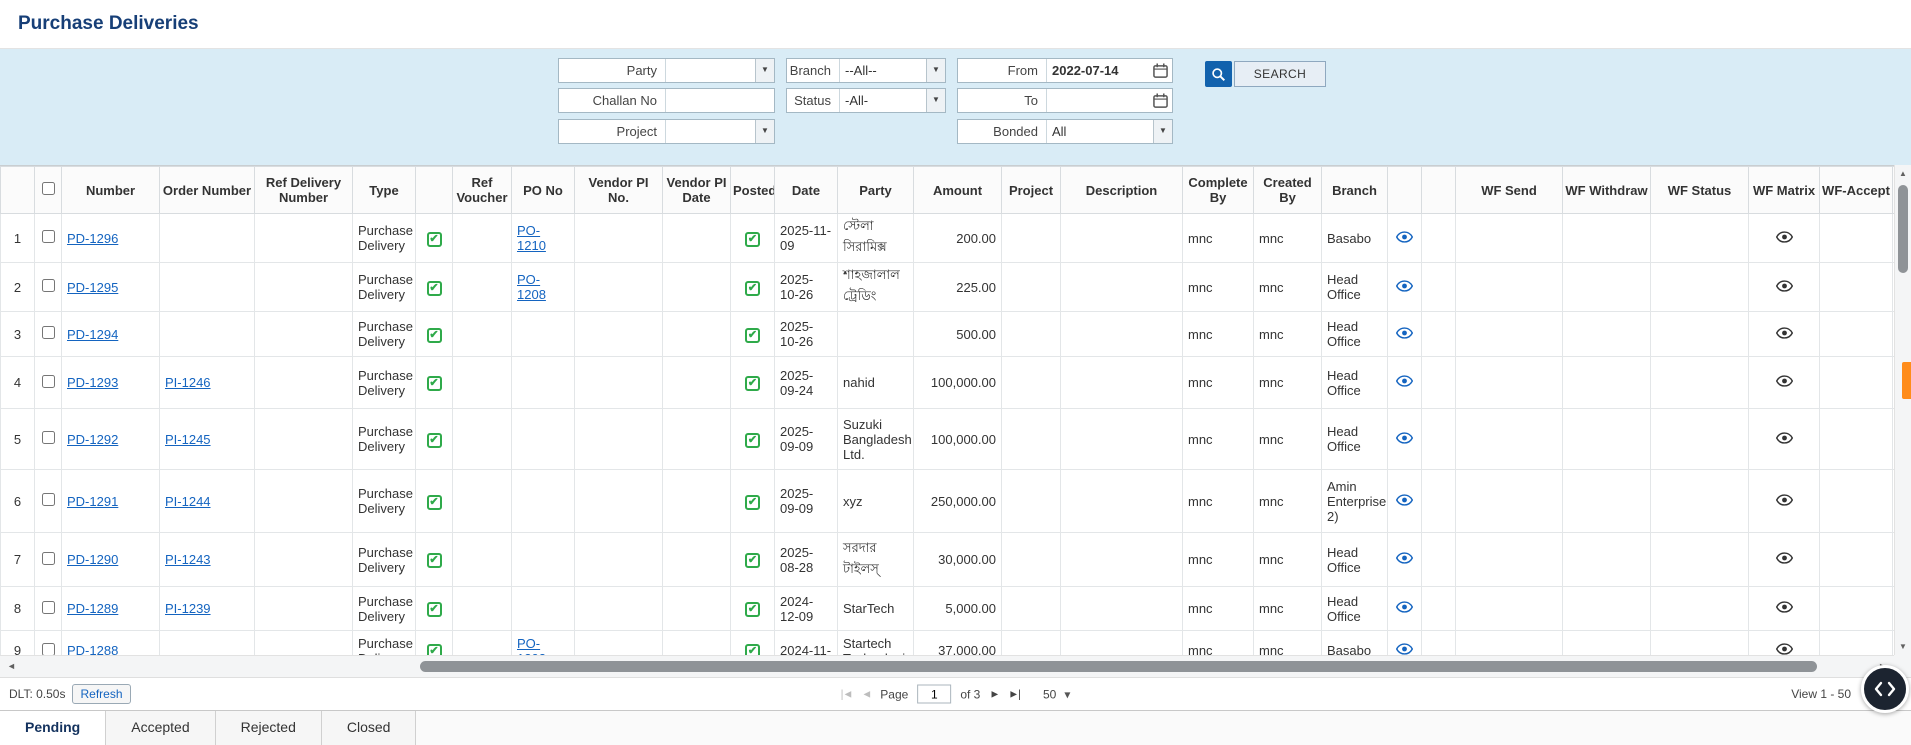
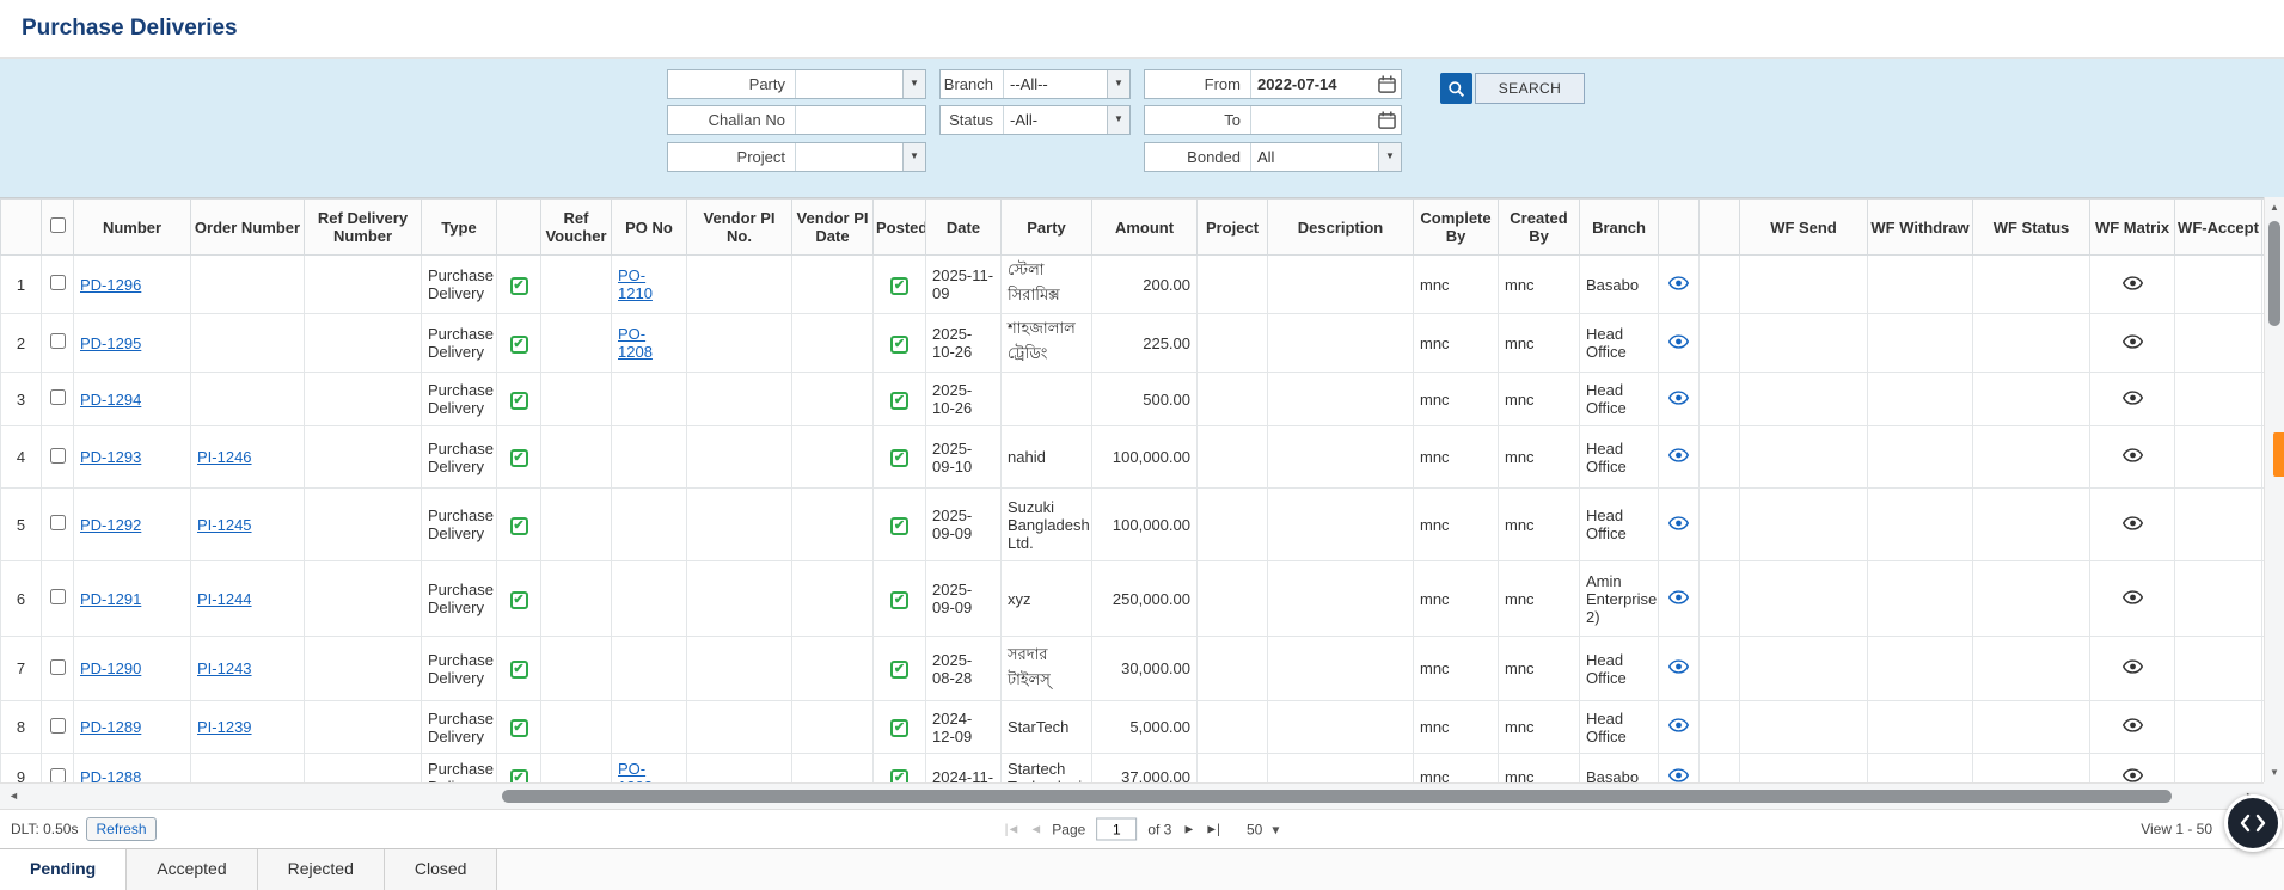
  Purchase Deliveries
  Party
  ▼
  Challan No
  Project
  ▼
  Branch
  --All--
  ▼
  Status
  -All-
  ▼
  From
  2022-07-14
  To
  Bonded
  All
  ▼
  SEARCH
  		Number	Order Number	Ref Delivery Number	Type		Ref Voucher	PO No	Vendor PI No.	Vendor PI Date	Posted	Date	Party	Amount	Project	Description	Complete By	Created By	Branch			WF Send	WF Withdraw	WF Status	WF Matrix	WF-Accept
  1		PD-1296			Purchase Delivery	✔		PO-1210			✔	2025-11-09	স্টেলা সিরামিক্স	200.00			mnc	mnc	Basabo
  2		PD-1295			Purchase Delivery	✔		PO-1208			✔	2025-10-26	শাহজালাল ট্রেডিং	225.00			mnc	mnc	Head Office
  3		PD-1294			Purchase Delivery	✔					✔	2025-10-26		500.00			mnc	mnc	Head Office
- 4		PD-1293	PI-1246		Purchase Delivery	✔					✔	2025-09-24	nahid	100,000.00			mnc	mnc	Head Office
+ 4		PD-1293	PI-1246		Purchase Delivery	✔					✔	2025-09-10	nahid	100,000.00			mnc	mnc	Head Office
  5		PD-1292	PI-1245		Purchase Delivery	✔					✔	2025-09-09	Suzuki Bangladesh Ltd.	100,000.00			mnc	mnc	Head Office
  6		PD-1291	PI-1244		Purchase Delivery	✔					✔	2025-09-09	xyz	250,000.00			mnc	mnc	Amin Enterprise 2)
  7		PD-1290	PI-1243		Purchase Delivery	✔					✔	2025-08-28	সরদার টাইলস্	30,000.00			mnc	mnc	Head Office
  8		PD-1289	PI-1239		Purchase Delivery	✔					✔	2024-12-09	StarTech	5,000.00			mnc	mnc	Head Office
  9		PD-1288			Purchase	✔		PO-			✔	2024-11-	Startech	37,000.00			mnc	mnc	Basabo
  ▲
  ▼
  ◄
  DLT: 0.50s
  Refresh
  |◄
  ◄
  Page
  1
  of 3
  ►
  ►|
  50
  ▾
  View 1 - 50
  Pending
  Accepted
  Rejected
  Closed
